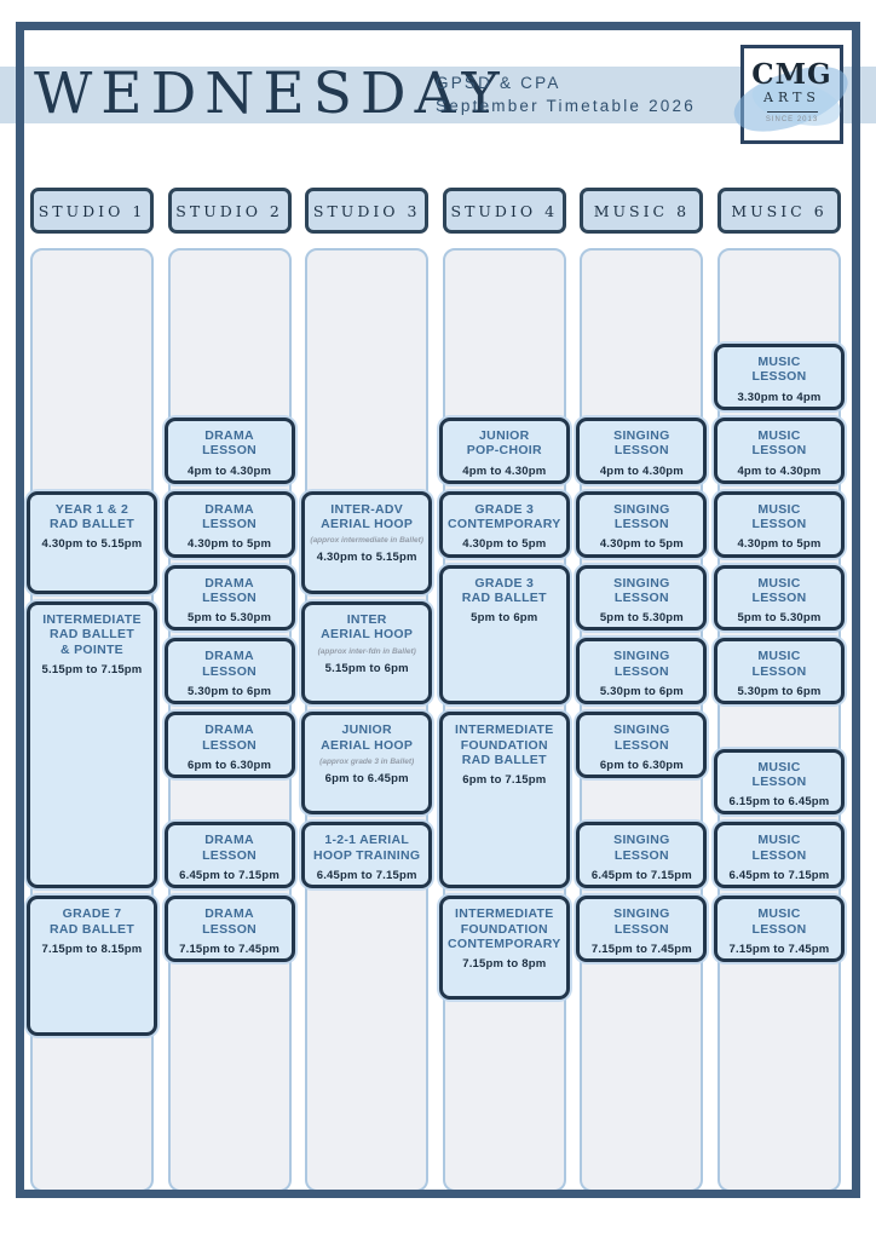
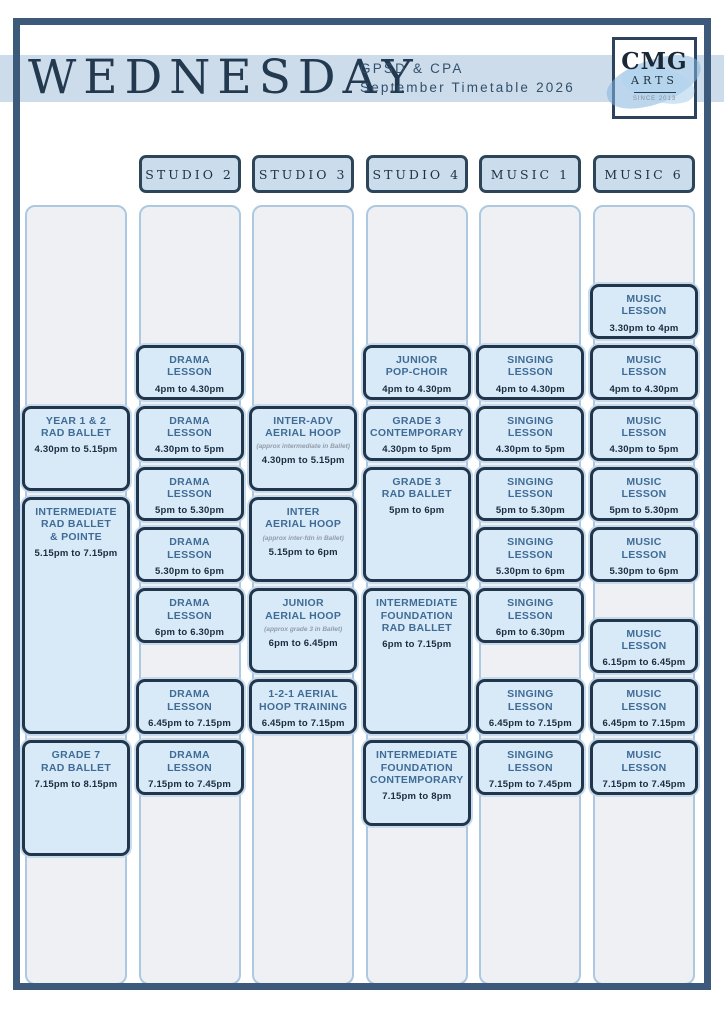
  WEDNESDAY
  GPSD & CPA
  September Timetable 2026
  CMG
  ARTS
- STUDIO 1
  YEAR 1 & 2
  RAD BALLET
  4.30pm to 5.15pm
  INTERMEDIATE
  RAD BALLET
  & POINTE
  5.15pm to 7.15pm
  GRADE 7
  RAD BALLET
  7.15pm to 8.15pm
  STUDIO 2
  DRAMA
  LESSON
  4pm to 4.30pm
  DRAMA
  LESSON
  4.30pm to 5pm
  DRAMA
  LESSON
  5pm to 5.30pm
  DRAMA
  LESSON
  5.30pm to 6pm
  DRAMA
  LESSON
  6pm to 6.30pm
  DRAMA
  LESSON
  6.45pm to 7.15pm
  DRAMA
  LESSON
  7.15pm to 7.45pm
  STUDIO 3
  INTER-ADV
  AERIAL HOOP
  4.30pm to 5.15pm
  INTER
  AERIAL HOOP
  5.15pm to 6pm
  JUNIOR
  AERIAL HOOP
  6pm to 6.45pm
  1-2-1 AERIAL
  HOOP TRAINING
  6.45pm to 7.15pm
  STUDIO 4
  JUNIOR
  POP-CHOIR
  4pm to 4.30pm
  GRADE 3
  CONTEMPORARY
  4.30pm to 5pm
  GRADE 3
  RAD BALLET
  5pm to 6pm
  INTERMEDIATE
  FOUNDATION
  RAD BALLET
  6pm to 7.15pm
  INTERMEDIATE
  FOUNDATION
  CONTEMPORARY
  7.15pm to 8pm
- MUSIC 8
+ MUSIC 1
  SINGING
  LESSON
  4pm to 4.30pm
  SINGING
  LESSON
  4.30pm to 5pm
  SINGING
  LESSON
  5pm to 5.30pm
  SINGING
  LESSON
  5.30pm to 6pm
  SINGING
  LESSON
  6pm to 6.30pm
  SINGING
  LESSON
  6.45pm to 7.15pm
  SINGING
  LESSON
  7.15pm to 7.45pm
  MUSIC 6
  MUSIC
  LESSON
  3.30pm to 4pm
  MUSIC
  LESSON
  4pm to 4.30pm
  MUSIC
  LESSON
  4.30pm to 5pm
  MUSIC
  LESSON
  5pm to 5.30pm
  MUSIC
  LESSON
  5.30pm to 6pm
  MUSIC
  LESSON
  6.15pm to 6.45pm
  MUSIC
  LESSON
  6.45pm to 7.15pm
  MUSIC
  LESSON
  7.15pm to 7.45pm
